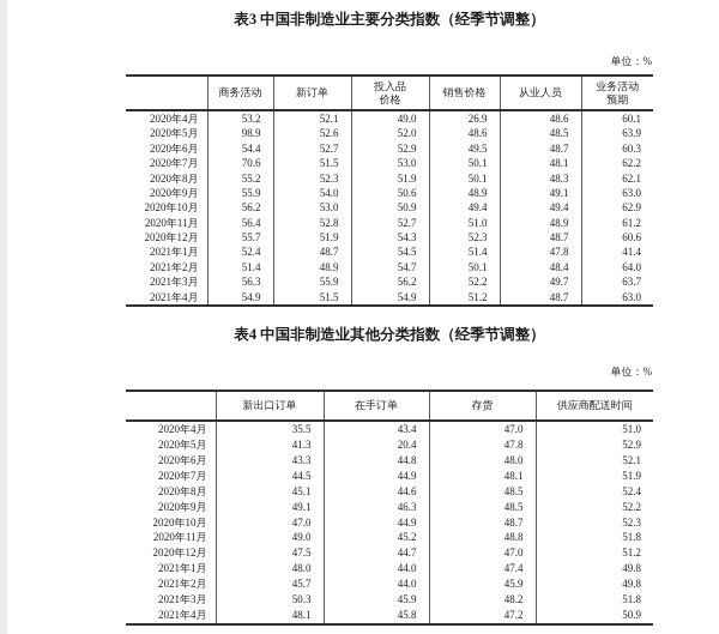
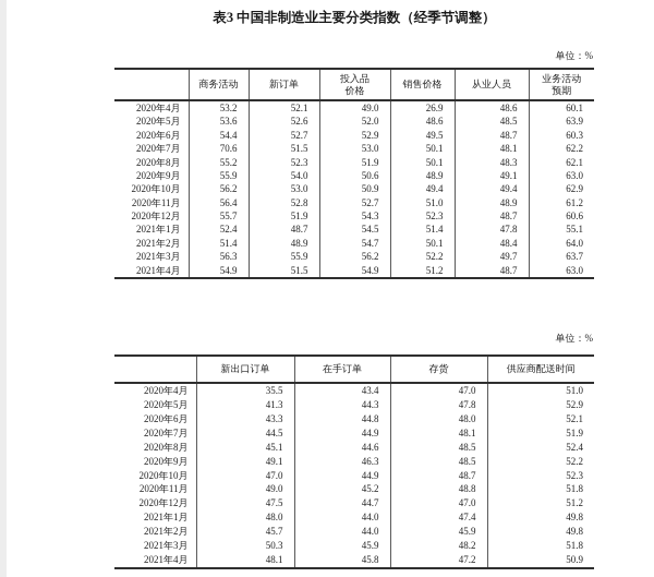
  表3 中国非制造业主要分类指数（经季节调整）
  单位：%
  	商务活动	新订单	投入品 价格	销售价格	从业人员	业务活动 预期
  2020年4月	53.2	52.1	49.0	26.9	48.6	60.1
- 2020年5月	98.9	52.6	52.0	48.6	48.5	63.9
+ 2020年5月	53.6	52.6	52.0	48.6	48.5	63.9
  2020年6月	54.4	52.7	52.9	49.5	48.7	60.3
  2020年7月	70.6	51.5	53.0	50.1	48.1	62.2
  2020年8月	55.2	52.3	51.9	50.1	48.3	62.1
  2020年9月	55.9	54.0	50.6	48.9	49.1	63.0
  2020年10月	56.2	53.0	50.9	49.4	49.4	62.9
  2020年11月	56.4	52.8	52.7	51.0	48.9	61.2
  2020年12月	55.7	51.9	54.3	52.3	48.7	60.6
- 2021年1月	52.4	48.7	54.5	51.4	47.8	41.4
+ 2021年1月	52.4	48.7	54.5	51.4	47.8	55.1
  2021年2月	51.4	48.9	54.7	50.1	48.4	64.0
  2021年3月	56.3	55.9	56.2	52.2	49.7	63.7
  2021年4月	54.9	51.5	54.9	51.2	48.7	63.0
- 表4 中国非制造业其他分类指数（经季节调整）
  单位：%
  	新出口订单	在手订单	存货	供应商配送时间
  2020年4月	35.5	43.4	47.0	51.0
- 2020年5月	41.3	20.4	47.8	52.9
+ 2020年5月	41.3	44.3	47.8	52.9
  2020年6月	43.3	44.8	48.0	52.1
  2020年7月	44.5	44.9	48.1	51.9
  2020年8月	45.1	44.6	48.5	52.4
  2020年9月	49.1	46.3	48.5	52.2
  2020年10月	47.0	44.9	48.7	52.3
  2020年11月	49.0	45.2	48.8	51.8
  2020年12月	47.5	44.7	47.0	51.2
  2021年1月	48.0	44.0	47.4	49.8
  2021年2月	45.7	44.0	45.9	49.8
  2021年3月	50.3	45.9	48.2	51.8
  2021年4月	48.1	45.8	47.2	50.9
